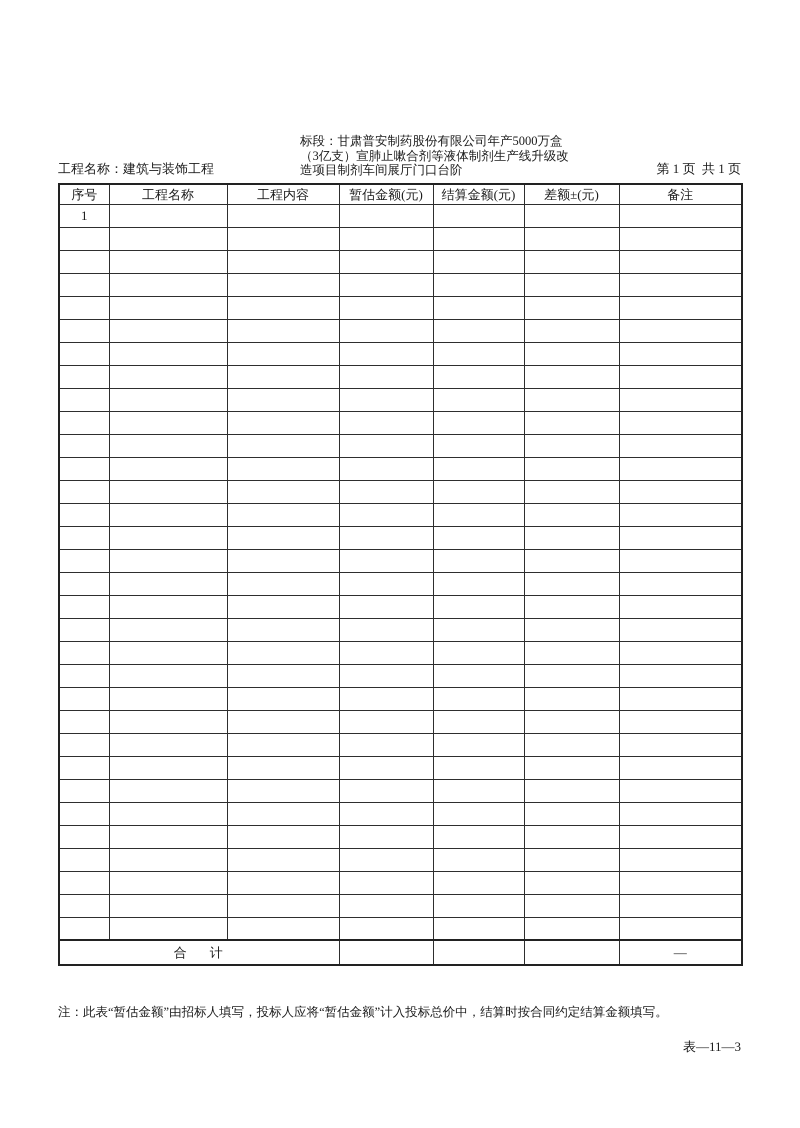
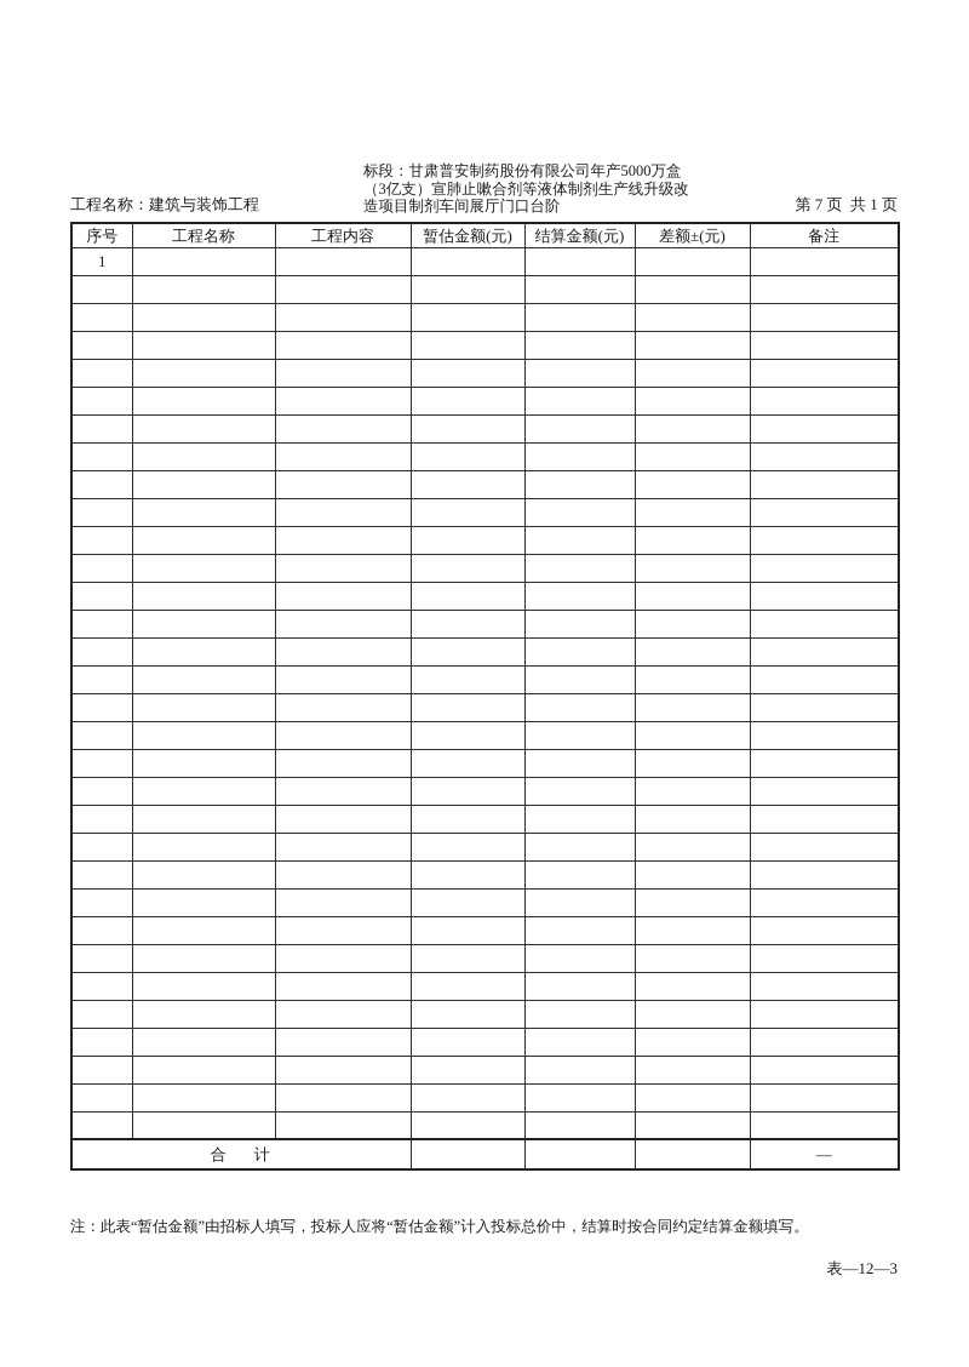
  标段：甘肃普安制药股份有限公司年产5000万盒
  （3亿支）宣肺止嗽合剂等液体制剂生产线升级改
  造项目制剂车间展厅门口台阶
  工程名称：建筑与装饰工程
- 第 1 页 共 1 页
+ 第 7 页 共 1 页
  序号	工程名称	工程内容	暂估金额(元)	结算金额(元)	差额±(元)	备注
  1
  合 计				—
  注：此表“暂估金额”由招标人填写，投标人应将“暂估金额”计入投标总价中，结算时按合同约定结算金额填写。
- 表—11—3
+ 表—12—3
